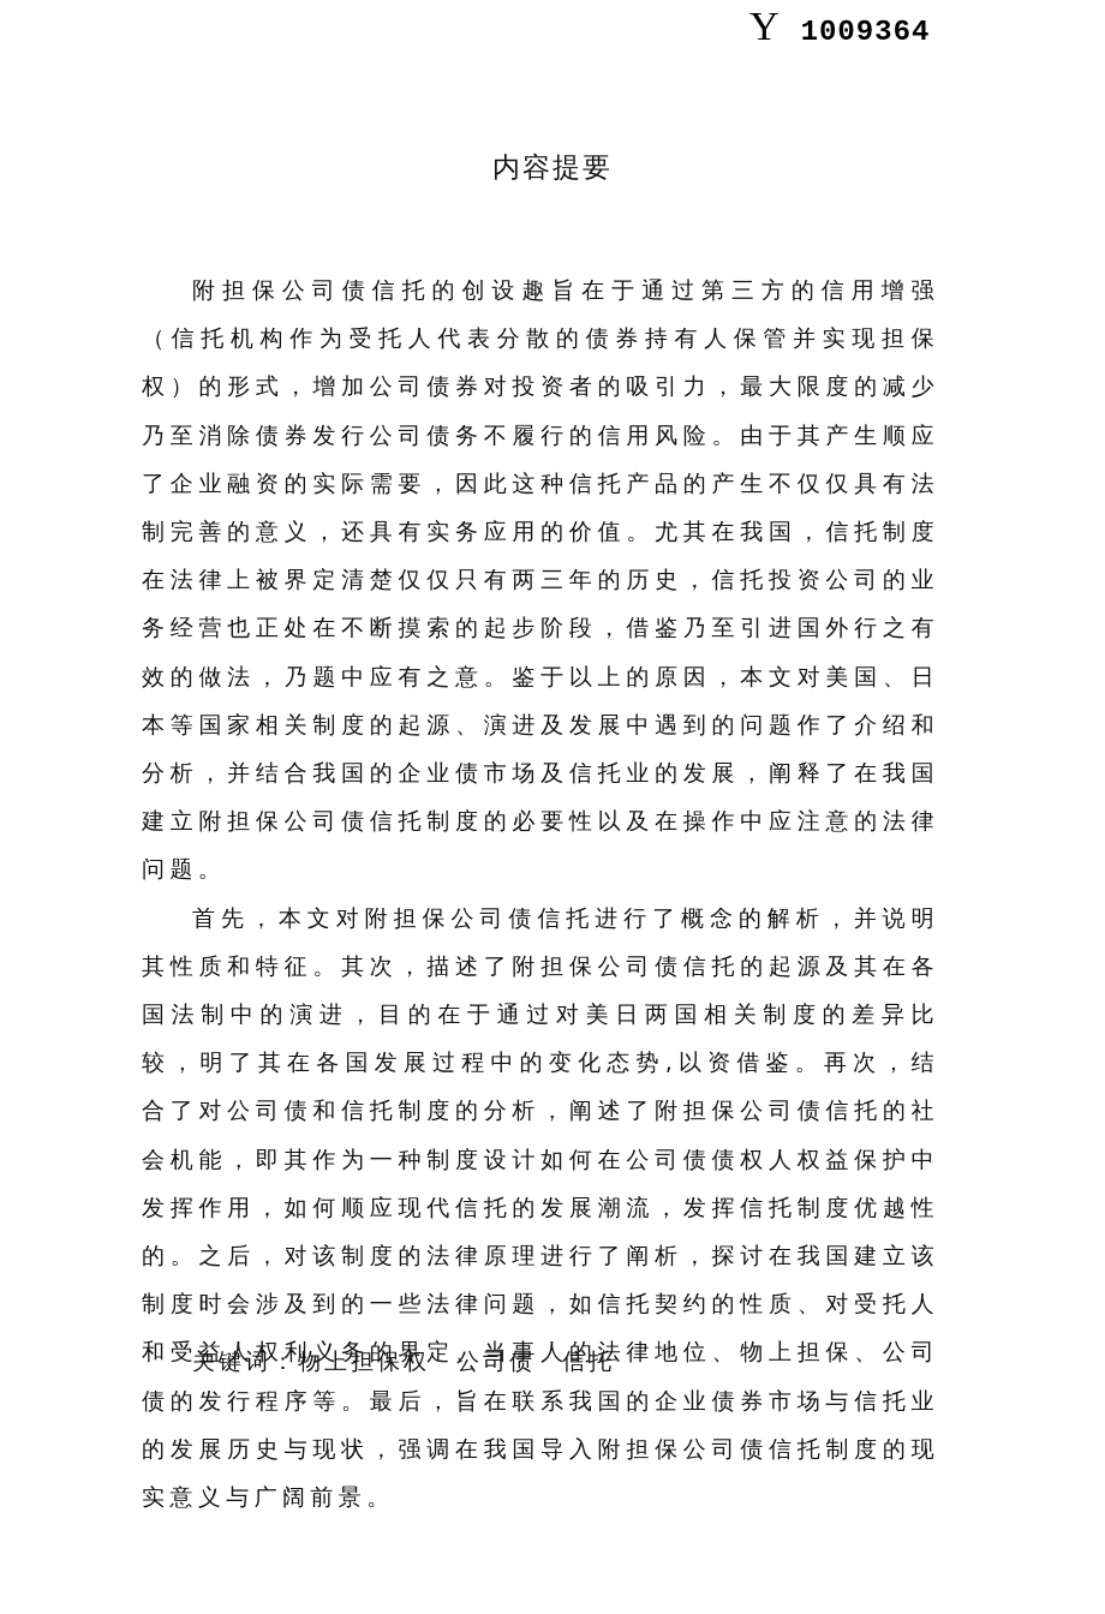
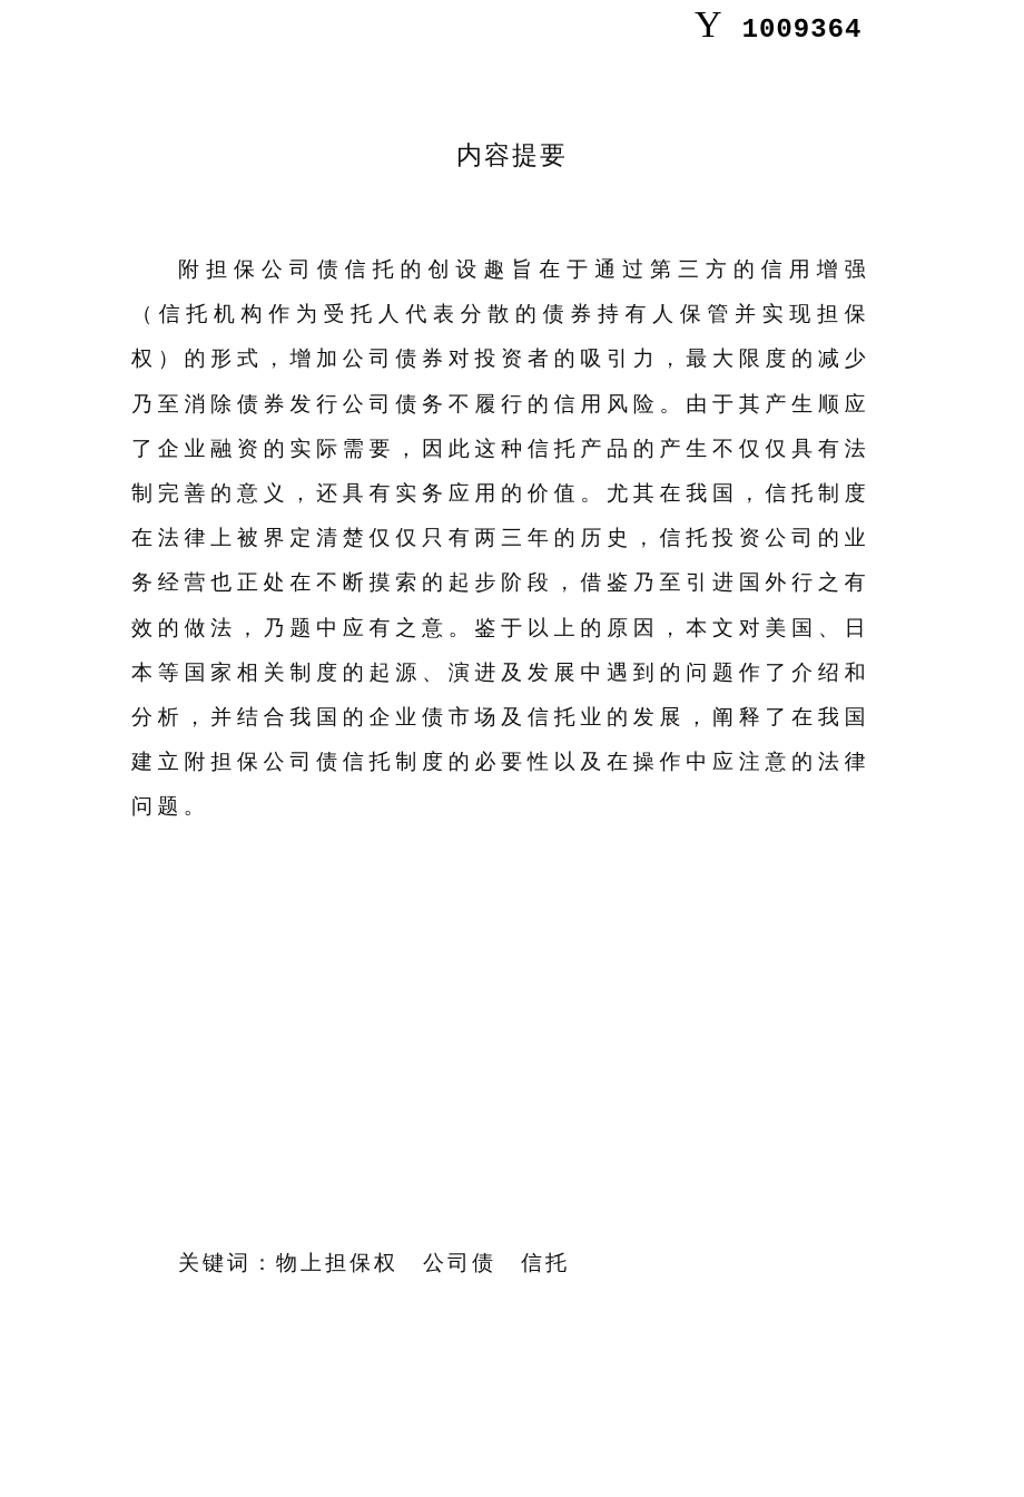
  Y 1009364
  内容提要
  附担保公司债信托的创设趣旨在于通过第三方的信用增强（信托机构作为受托人代表分散的债券持有人保管并实现担保权）的形式，增加公司债券对投资者的吸引力，最大限度的减少乃至消除债券发行公司债务不履行的信用风险。由于其产生顺应了企业融资的实际需要，因此这种信托产品的产生不仅仅具有法制完善的意义，还具有实务应用的价值。尤其在我国，信托制度在法律上被界定清楚仅仅只有两三年的历史，信托投资公司的业务经营也正处在不断摸索的起步阶段，借鉴乃至引进国外行之有效的做法，乃题中应有之意。鉴于以上的原因，本文对美国、日本等国家相关制度的起源、演进及发展中遇到的问题作了介绍和分析，并结合我国的企业债市场及信托业的发展，阐释了在我国建立附担保公司债信托制度的必要性以及在操作中应注意的法律问题。
- 首先，本文对附担保公司债信托进行了概念的解析，并说明其性质和特征。其次，描述了附担保公司债信托的起源及其在各国法制中的演进，目的在于通过对美日两国相关制度的差异比较，明了其在各国发展过程中的变化态势,以资借鉴。再次，结合了对公司债和信托制度的分析，阐述了附担保公司债信托的社会机能，即其作为一种制度设计如何在公司债债权人权益保护中发挥作用，如何顺应现代信托的发展潮流，发挥信托制度优越性的。之后，对该制度的法律原理进行了阐析，探讨在我国建立该制度时会涉及到的一些法律问题，如信托契约的性质、对受托人和受益人权利义务的界定、当事人的法律地位、物上担保、公司债的发行程序等。最后，旨在联系我国的企业债券市场与信托业的发展历史与现状，强调在我国导入附担保公司债信托制度的现实意义与广阔前景。
  关键词：物上担保权 公司债 信托
